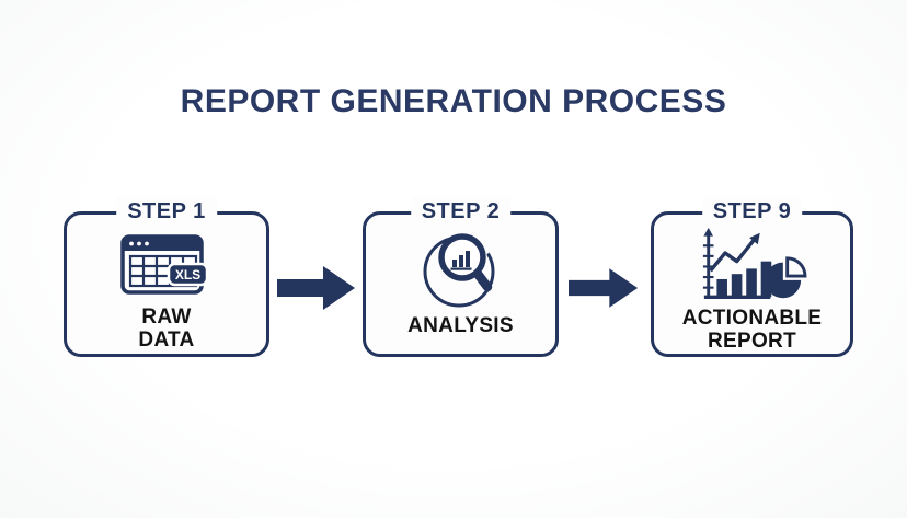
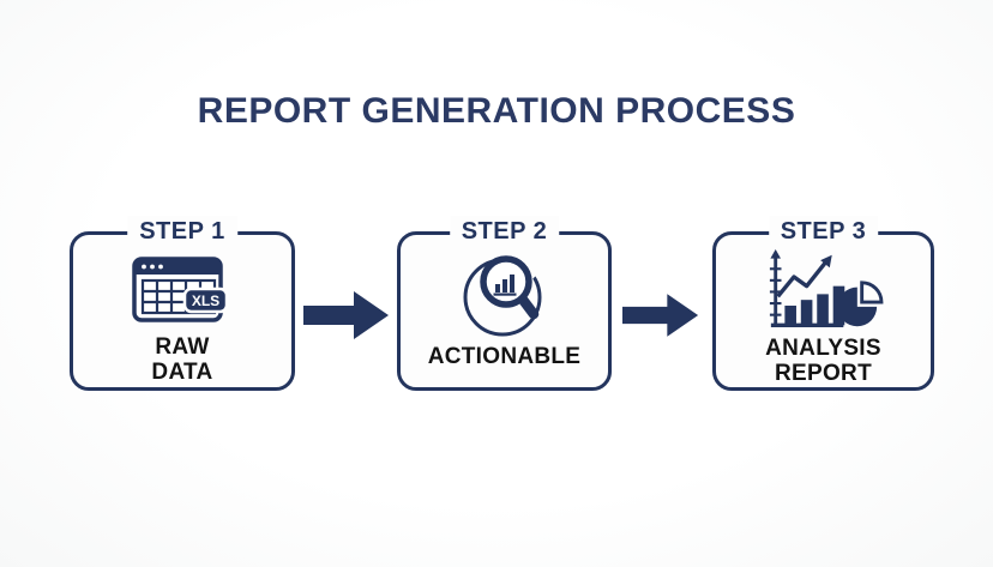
  REPORT GENERATION PROCESS
  STEP 1
  XLS
  RAW
  DATA
  STEP 2
- ANALYSIS
+ ACTIONABLE
- STEP 9
+ STEP 3
- ACTIONABLE
+ ANALYSIS
  REPORT
